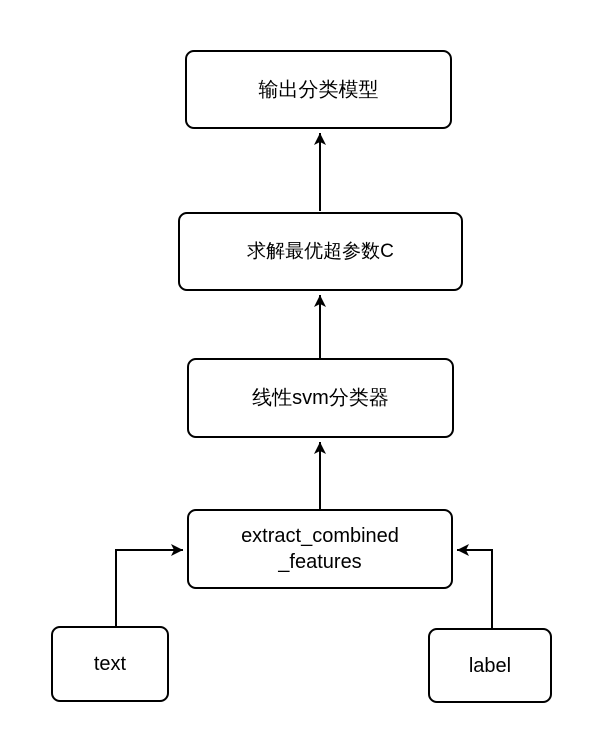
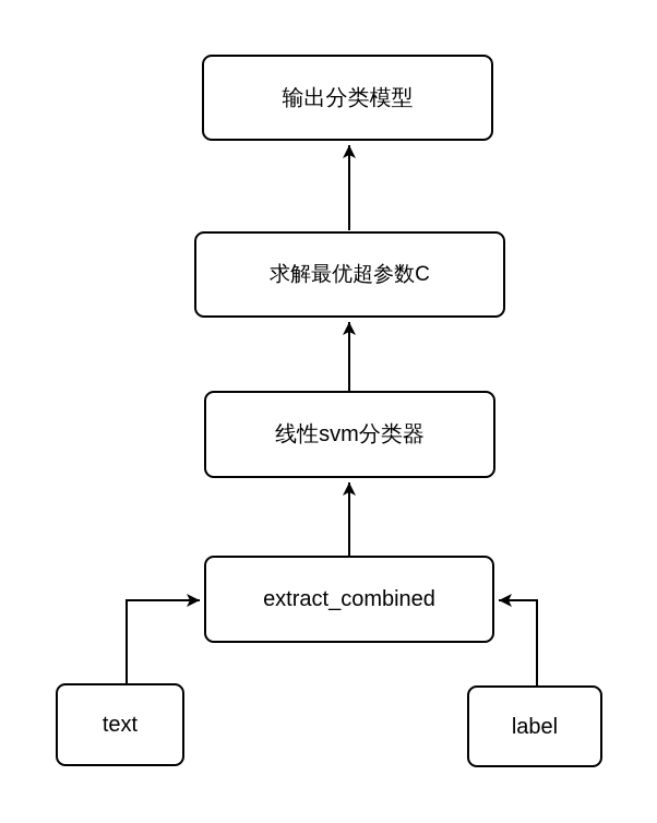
  输出分类模型
  求解最优超参数C
  线性svm分类器
  extract_combined
- _features
  text
  label
